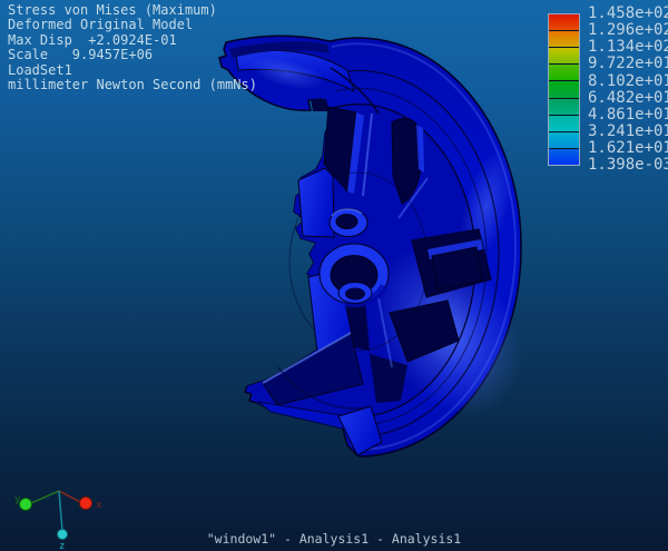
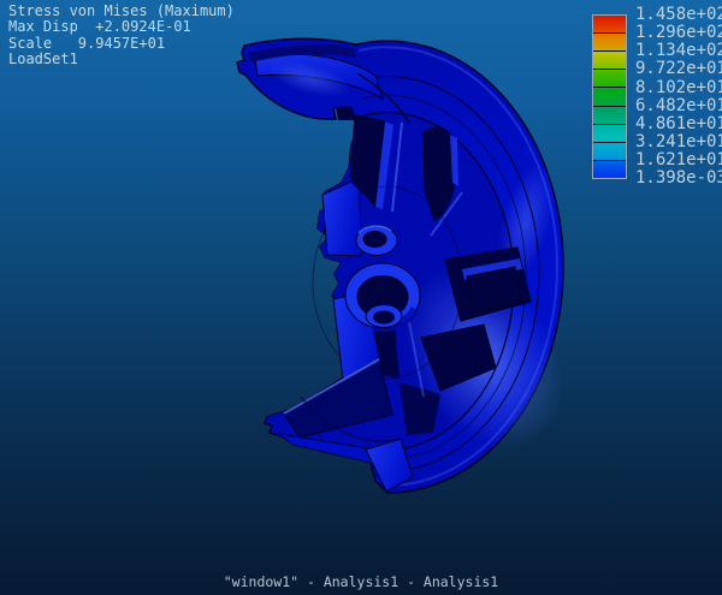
  Stress von Mises (Maximum)
- Deformed Original Model
  Max Disp +2.0924E-01
- Scale 9.9457E+06
+ Scale 9.9457E+01
  LoadSet1
- millimeter Newton Second (mmNs)
  1.458e+0
  1.296e+0
  1.134e+0
  9.722e+0
  8.102e+0
  6.482e+0
  4.861e+0
  3.241e+0
  1.621e+0
  1.398e-0
- y
- x
- z
  "window1" - Analysis1 - Analysis1
